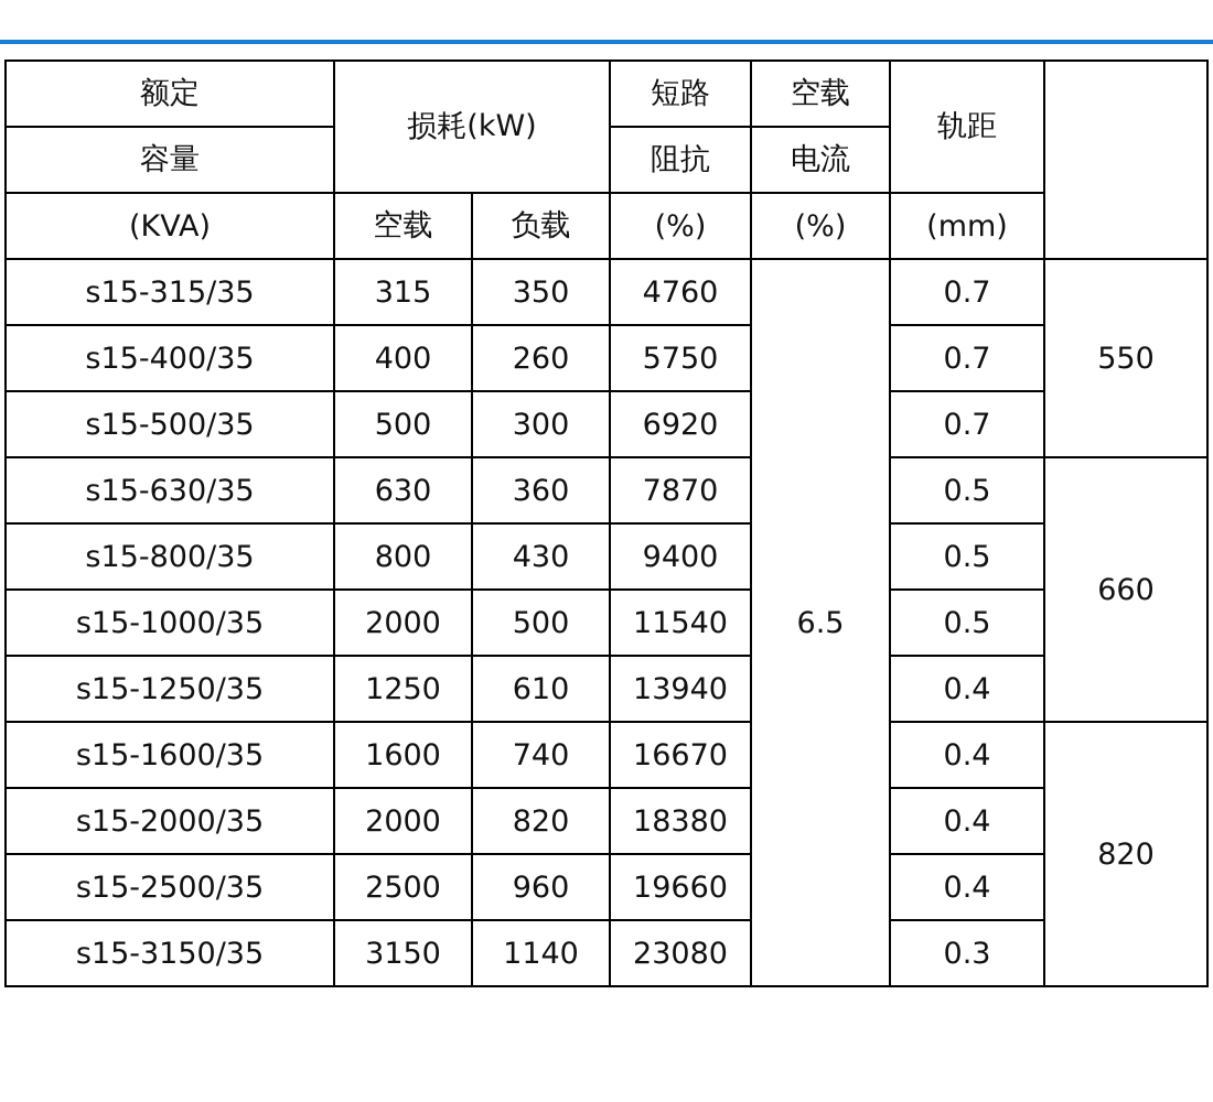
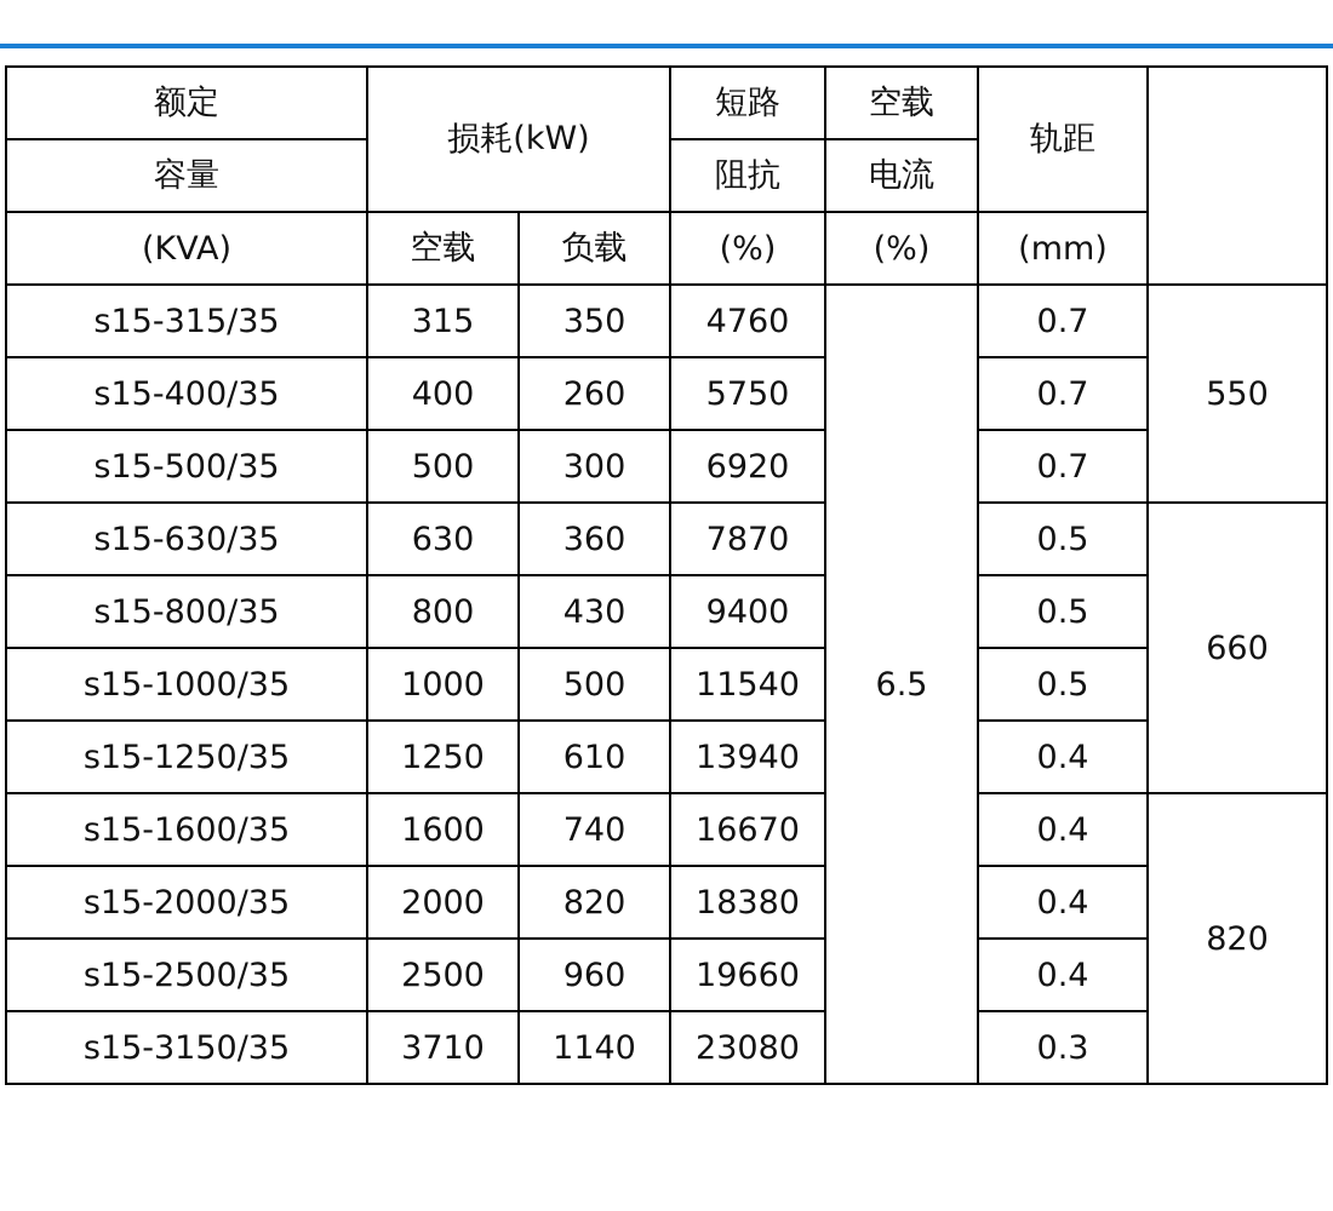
  额定	损耗(kW)	短路	空载	轨距
  容量	阻抗	电流
  (KVA)	空载	负载	(%)	(%)	(mm)
  s15-315/35	315	350	4760	6.5	0.7	550
  s15-400/35	400	260	5750	0.7
  s15-500/35	500	300	6920	0.7
  s15-630/35	630	360	7870	0.5	660
  s15-800/35	800	430	9400	0.5
- s15-1000/35	2000	500	11540	0.5
+ s15-1000/35	1000	500	11540	0.5
  s15-1250/35	1250	610	13940	0.4
  s15-1600/35	1600	740	16670	0.4	820
  s15-2000/35	2000	820	18380	0.4
  s15-2500/35	2500	960	19660	0.4
- s15-3150/35	3150	1140	23080	0.3
+ s15-3150/35	3710	1140	23080	0.3
